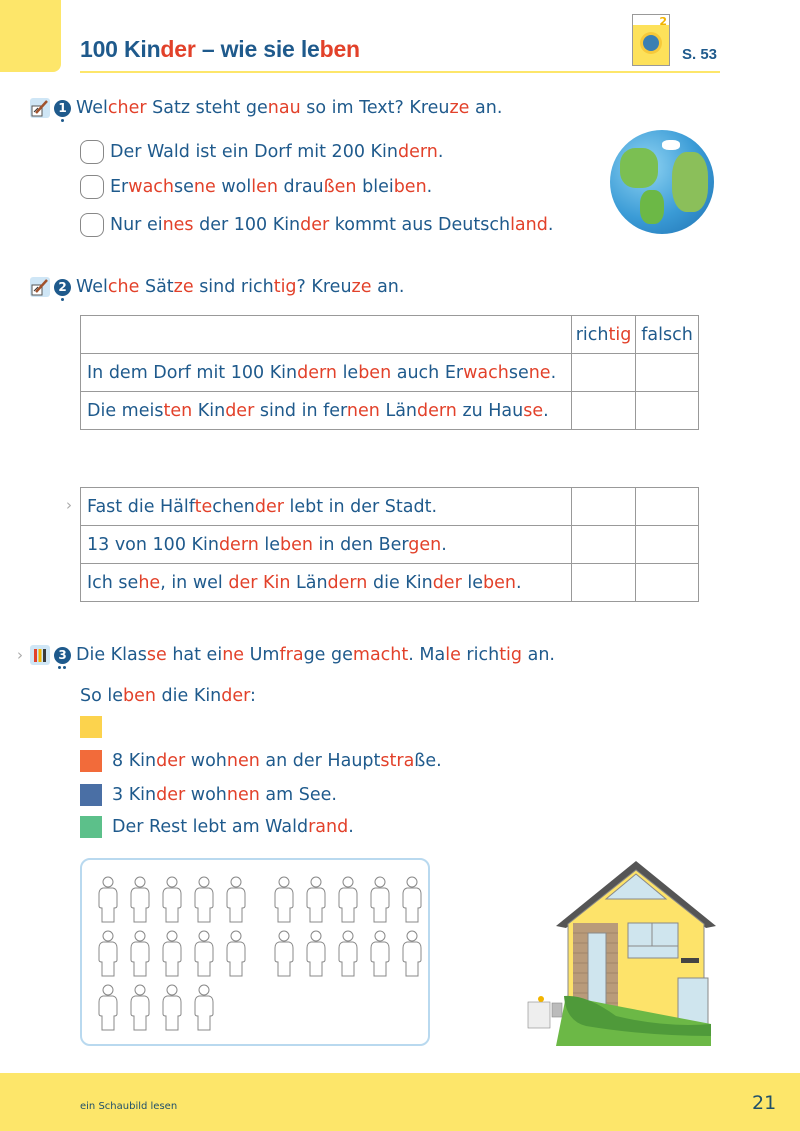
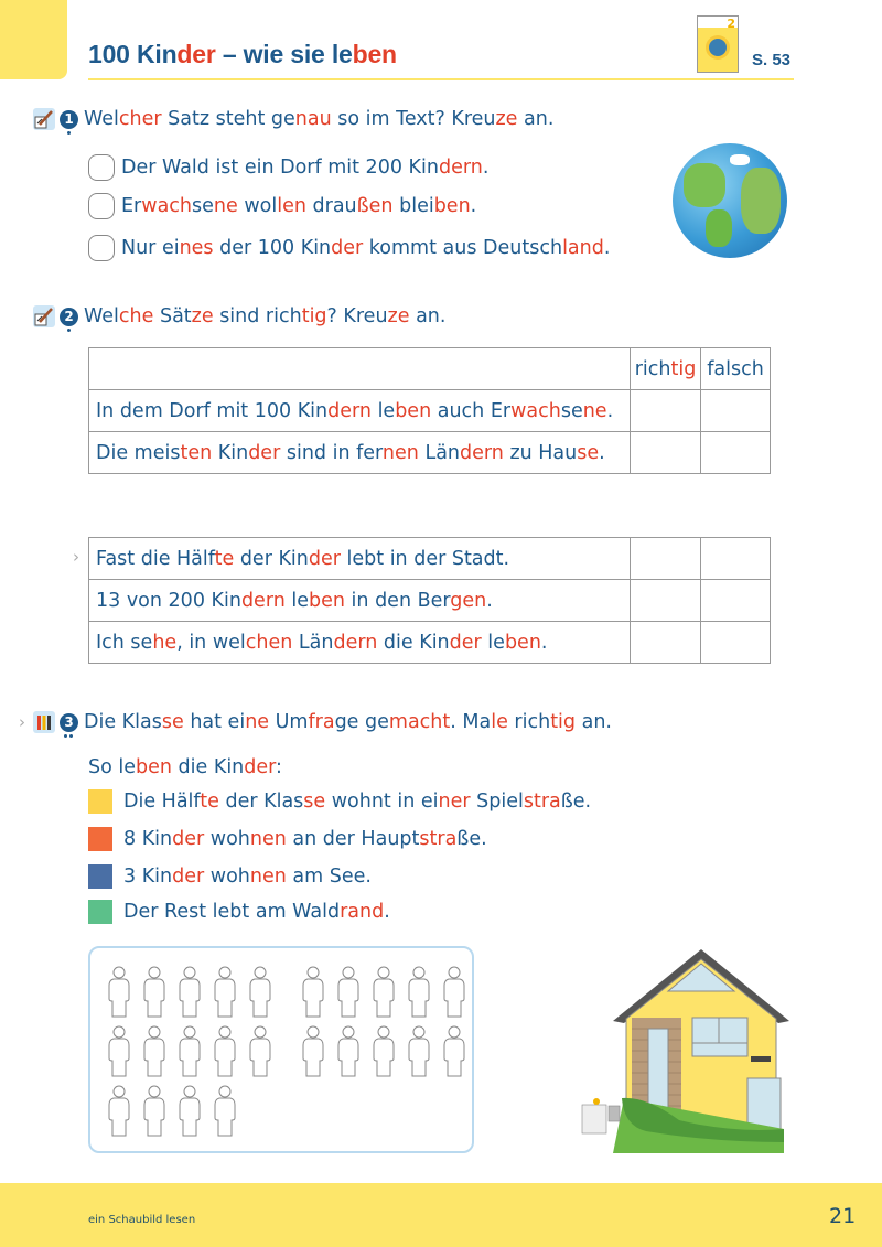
  100 Kinder – wie sie leben
  2
  S. 53
  1
  Welcher Satz steht genau so im Text? Kreuze an.
  Der Wald ist ein Dorf mit 200 Kindern.
  Erwachsene wollen draußen bleiben.
  Nur eines der 100 Kinder kommt aus Deutschland.
  2
  Welche Sätze sind richtig? Kreuze an.
  	richtig	falsch
  In dem Dorf mit 100 Kindern leben auch Erwachsene.
  Die meisten Kinder sind in fernen Ländern zu Hause.
  ›
- Fast die Hälftechender lebt in der Stadt.
+ Fast die Hälfte der Kinder lebt in der Stadt.
- 13 von 100 Kindern leben in den Bergen.
+ 13 von 200 Kindern leben in den Bergen.
- Ich sehe, in wel der Kin Ländern die Kinder leben.
+ Ich sehe, in welchen Ländern die Kinder leben.
  ›
  3
  Die Klasse hat eine Umfrage gemacht. Male richtig an.
  So leben die Kinder:
+ Die Hälfte der Klasse wohnt in einer Spielstraße.
  8 Kinder wohnen an der Hauptstraße.
  3 Kinder wohnen am See.
  Der Rest lebt am Waldrand.
  ein Schaubild lesen
  21
